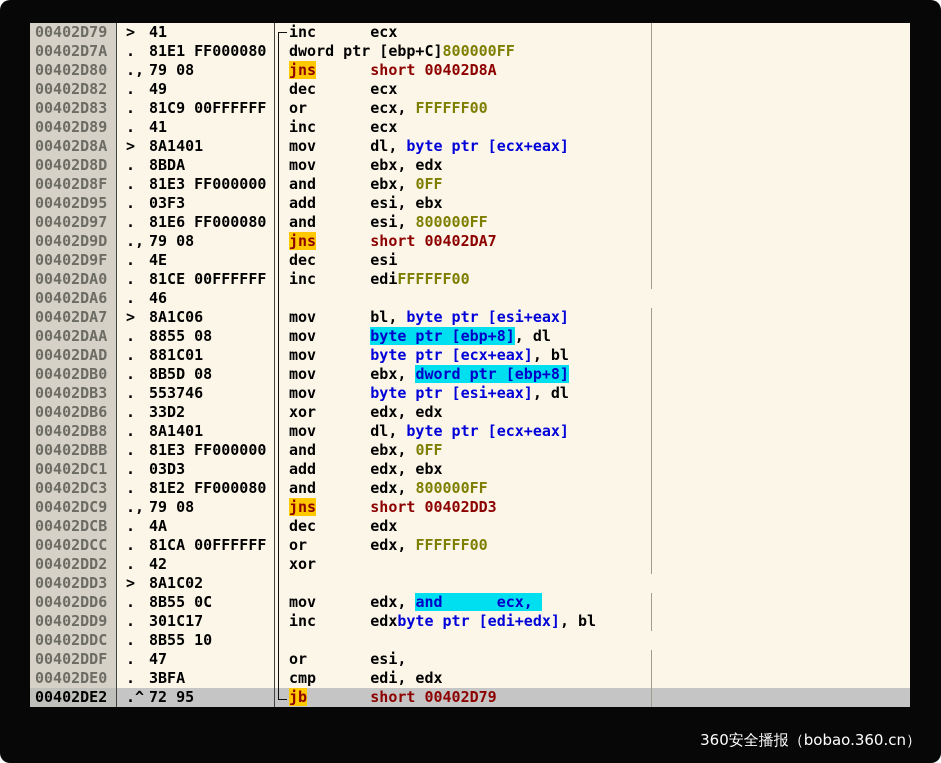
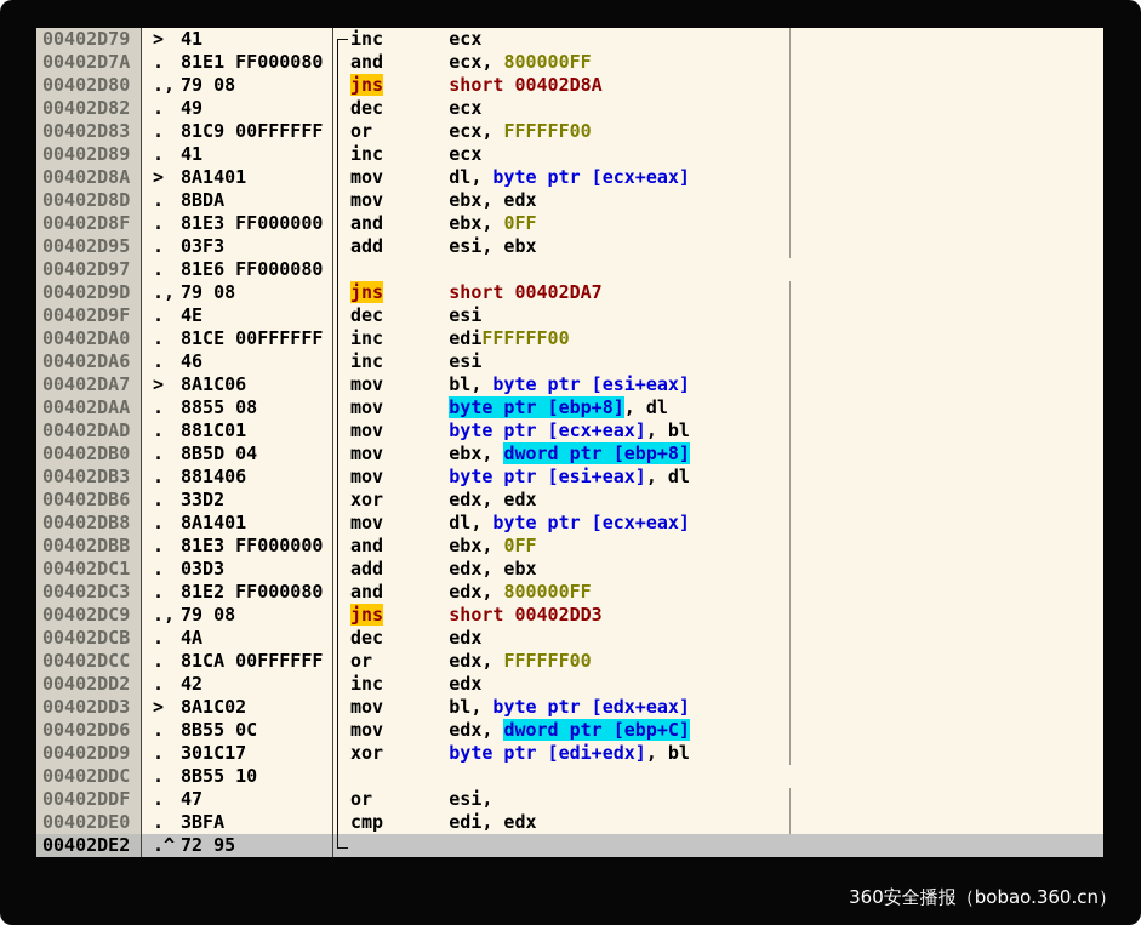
  00402D79
  >
  41
  inc ecx
  00402D7A
  .
  81E1 FF000080
- dword ptr [ebp+C]800000FF
+ and ecx, 800000FF
  00402D80
  .,
  79 08
  jns short 00402D8A
  00402D82
  .
  49
  dec ecx
  00402D83
  .
  81C9 00FFFFFF
  or ecx, FFFFFF00
  00402D89
  .
  41
  inc ecx
  00402D8A
  >
  8A1401
  mov dl, byte ptr [ecx+eax]
  00402D8D
  .
  8BDA
  mov ebx, edx
  00402D8F
  .
  81E3 FF000000
  and ebx, 0FF
  00402D95
  .
  03F3
  add esi, ebx
  00402D97
  .
  81E6 FF000080
- and esi, 800000FF
  00402D9D
  .,
  79 08
  jns short 00402DA7
  00402D9F
  .
  4E
  dec esi
  00402DA0
  .
  81CE 00FFFFFF
  inc ediFFFFFF00
  00402DA6
  .
  46
+ inc esi
  00402DA7
  >
  8A1C06
  mov bl, byte ptr [esi+eax]
  00402DAA
  .
  8855 08
  mov byte ptr [ebp+8], dl
  00402DAD
  .
  881C01
  mov byte ptr [ecx+eax], bl
  00402DB0
  .
- 8B5D 08
+ 8B5D 04
  mov ebx, dword ptr [ebp+8]
  00402DB3
  .
- 553746
+ 881406
  mov byte ptr [esi+eax], dl
  00402DB6
  .
  33D2
  xor edx, edx
  00402DB8
  .
  8A1401
  mov dl, byte ptr [ecx+eax]
  00402DBB
  .
  81E3 FF000000
  and ebx, 0FF
  00402DC1
  .
  03D3
  add edx, ebx
  00402DC3
  .
  81E2 FF000080
  and edx, 800000FF
  00402DC9
  .,
  79 08
  jns short 00402DD3
  00402DCB
  .
  4A
  dec edx
  00402DCC
  .
  81CA 00FFFFFF
  or edx, FFFFFF00
  00402DD2
  .
  42
- xor
+ inc edx
  00402DD3
  >
  8A1C02
+ mov bl, byte ptr [edx+eax]
  00402DD6
  .
  8B55 0C
- mov edx, and ecx,
+ mov edx, dword ptr [ebp+C]
  00402DD9
  .
  301C17
- inc edxbyte ptr [edi+edx], bl
+ xor byte ptr [edi+edx], bl
  00402DDC
  .
  8B55 10
  00402DDF
  .
  47
  or esi,
  00402DE0
  .
  3BFA
  cmp edi, edx
  00402DE2
  .^
  72 95
- jb short 00402D79
  360安全播报（bobao.360.cn）
